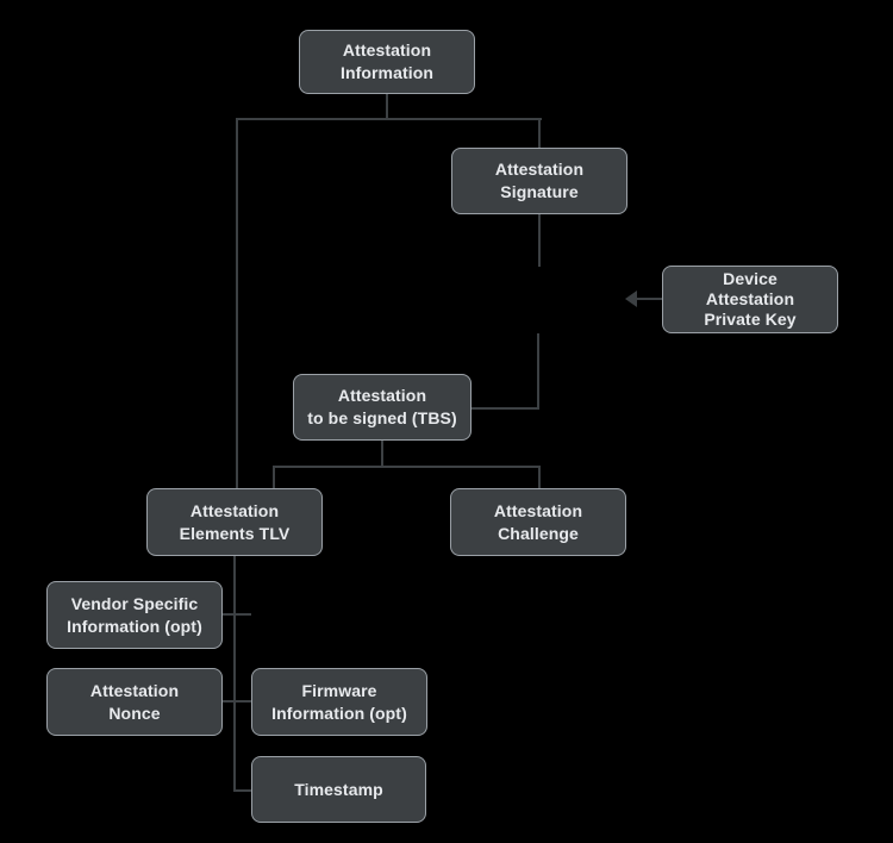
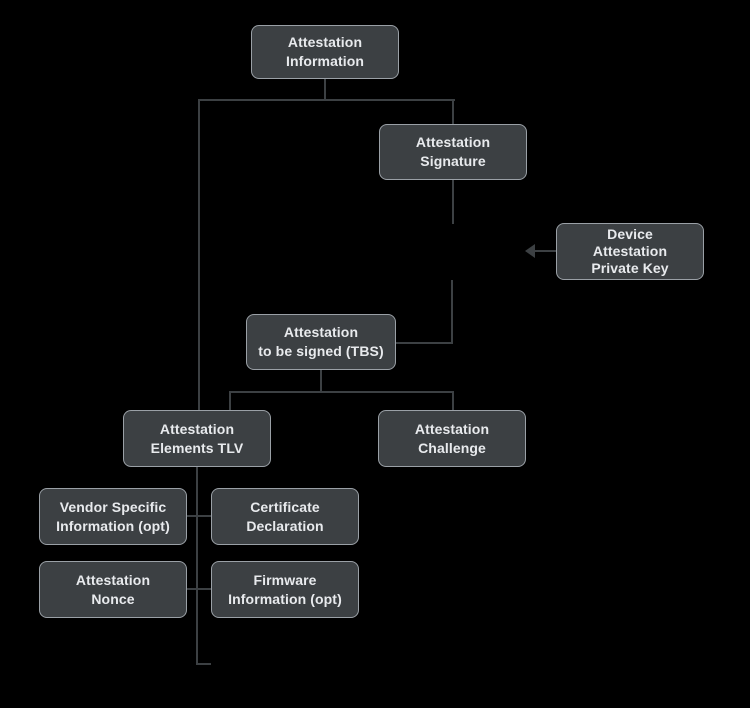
  Attestation
  Information
  Attestation
  Signature
  Device
  Attestation
  Private Key
  Attestation
  to be signed (TBS)
  Attestation
  Elements TLV
  Attestation
  Challenge
  Vendor Specific
  Information (opt)
+ Certificate
+ Declaration
  Attestation
  Nonce
  Firmware
  Information (opt)
- Timestamp
